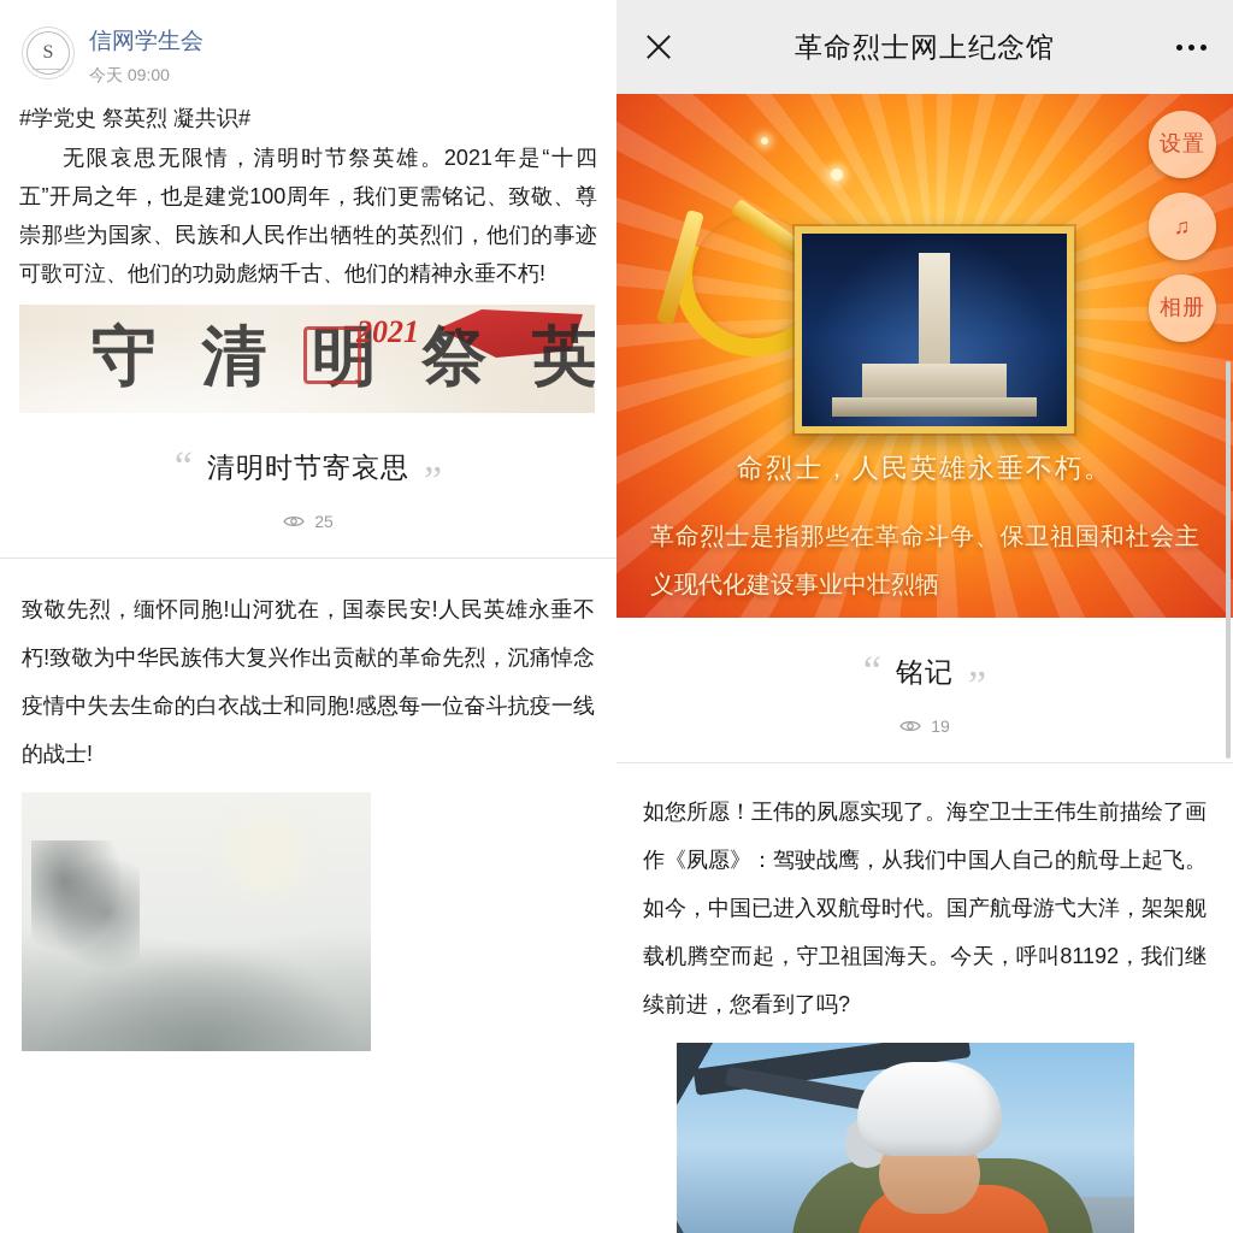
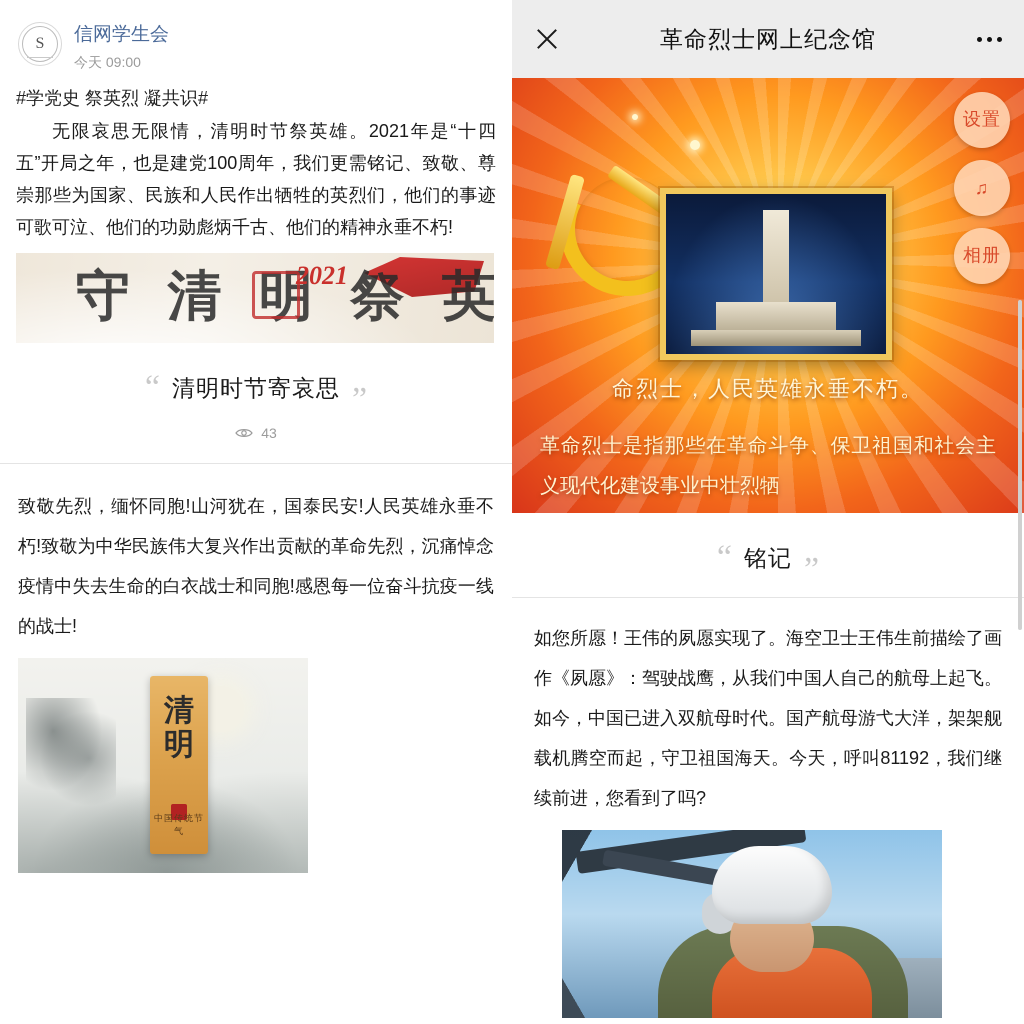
  S
  信网学生会
  今天 09:00
  #学党史 祭英烈 凝共识#
  无限哀思无限情，清明时节祭英雄。2021年是“十四五”开局之年，也是建党100周年，我们更需铭记、致敬、尊崇那些为国家、民族和人民作出牺牲的英烈们，他们的事迹可歌可泣、他们的功勋彪炳千古、他们的精神永垂不朽!
  守 清 明 祭 英
  2021
  “
  清明时节寄哀思
  ”
- 25
+ 43
  致敬先烈，缅怀同胞!山河犹在，国泰民安!人民英雄永垂不朽!致敬为中华民族伟大复兴作出贡献的革命先烈，沉痛悼念疫情中失去生命的白衣战士和同胞!感恩每一位奋斗抗疫一线的战士!
+ 清明
+ 中国传统节气
  革命烈士网上纪念馆
  命烈士，人民英雄永垂不朽。
  革命烈士是指那些在革命斗争、保卫祖国和社会主义现代化建设事业中壮烈牺
  设置
  ♫
  相册
  “
  铭记
  ”
- 19
  如您所愿！王伟的夙愿实现了。海空卫士王伟生前描绘了画作《夙愿》：驾驶战鹰，从我们中国人自己的航母上起飞。如今，中国已进入双航母时代。国产航母游弋大洋，架架舰载机腾空而起，守卫祖国海天。今天，呼叫81192，我们继续前进，您看到了吗?
